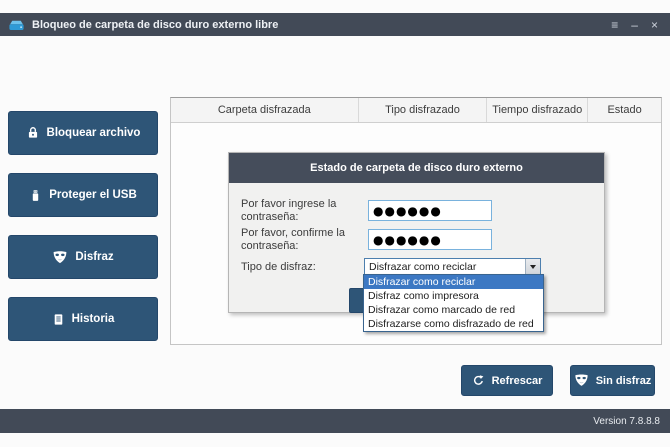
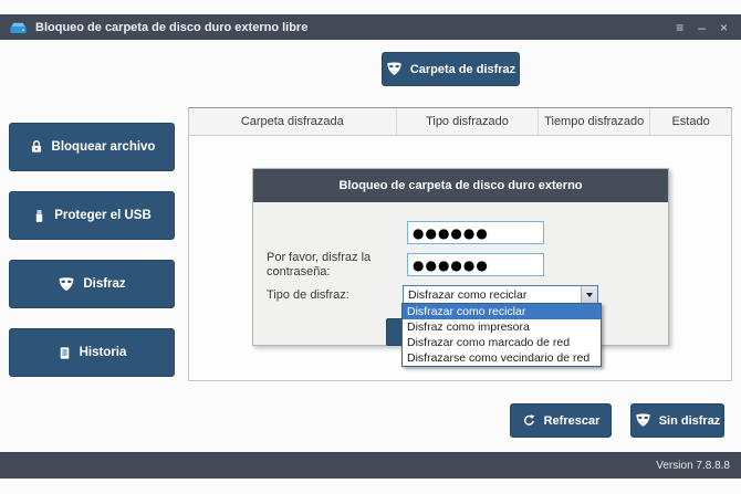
  Bloqueo de carpeta de disco duro externo libre
  ≡
  –
  ×
+ Carpeta de disfraz
  Bloquear archivo
  Proteger el USB
  Disfraz
  Historia
  Carpeta disfrazada
  Tipo disfrazado
  Tiempo disfrazado
  Estado
- Estado de carpeta de disco duro externo
+ Bloqueo de carpeta de disco duro externo
- Por favor ingrese la contraseña:
  ●●●●●●
- Por favor, confirme la contraseña:
+ Por favor, disfraz la contraseña:
  ●●●●●●
  Tipo de disfraz:
  Disfrazar como reciclar
  Disfrazar como reciclar
  Disfraz como impresora
  Disfrazar como marcado de red
- Disfrazarse como disfrazado de red
+ Disfrazarse como vecindario de red
  Refrescar
  Sin disfraz
  Version 7.8.8.8
